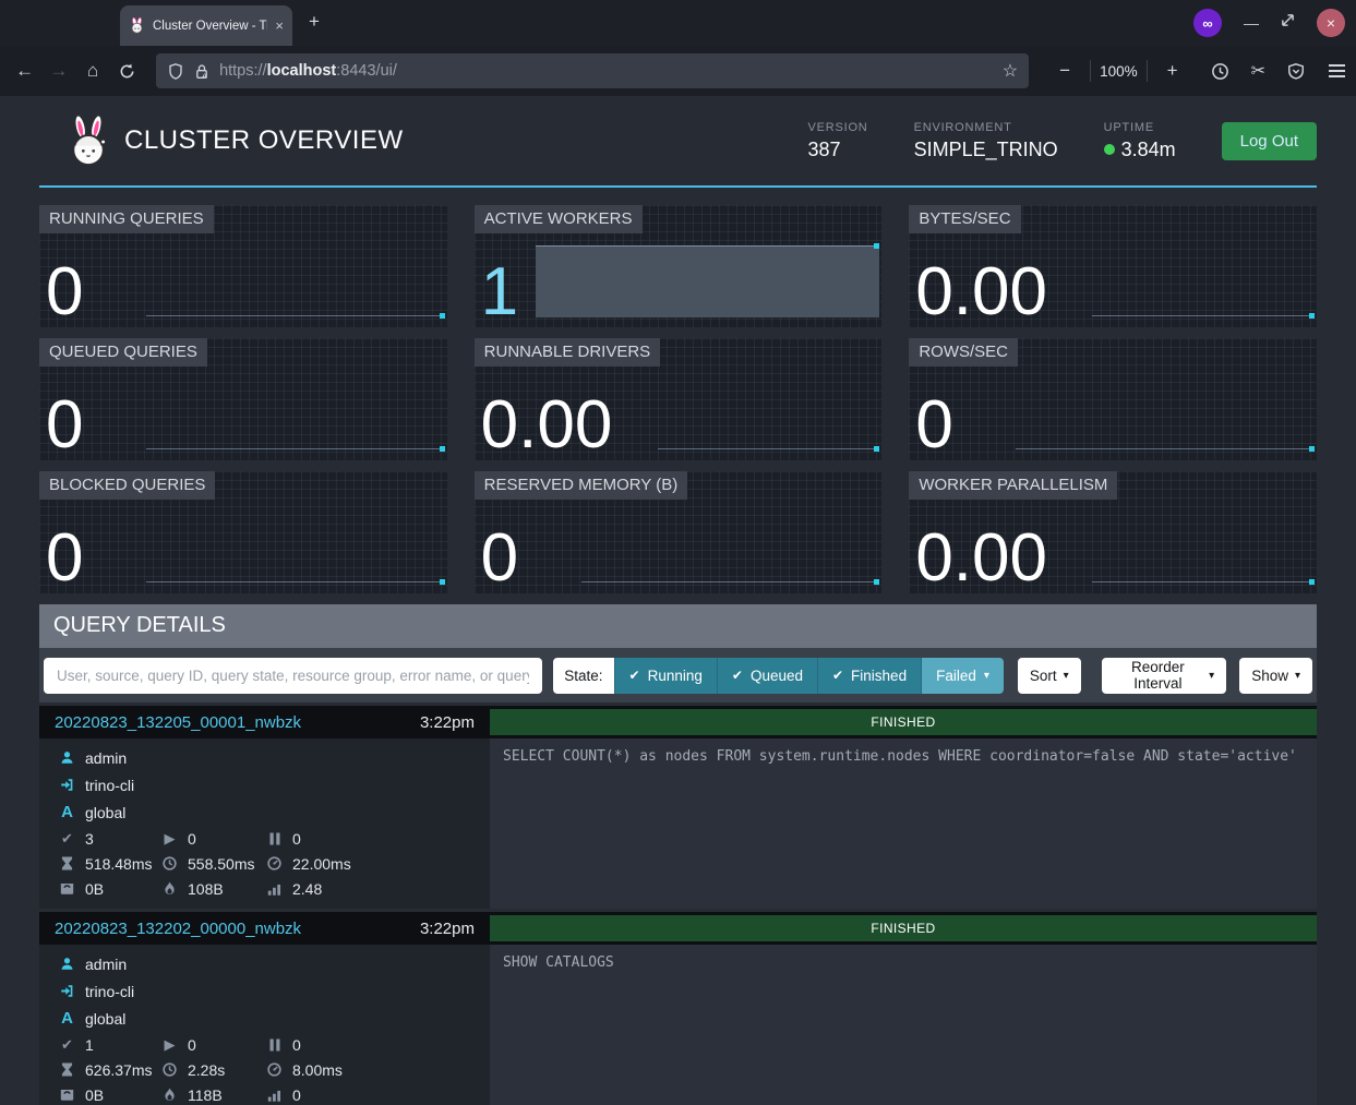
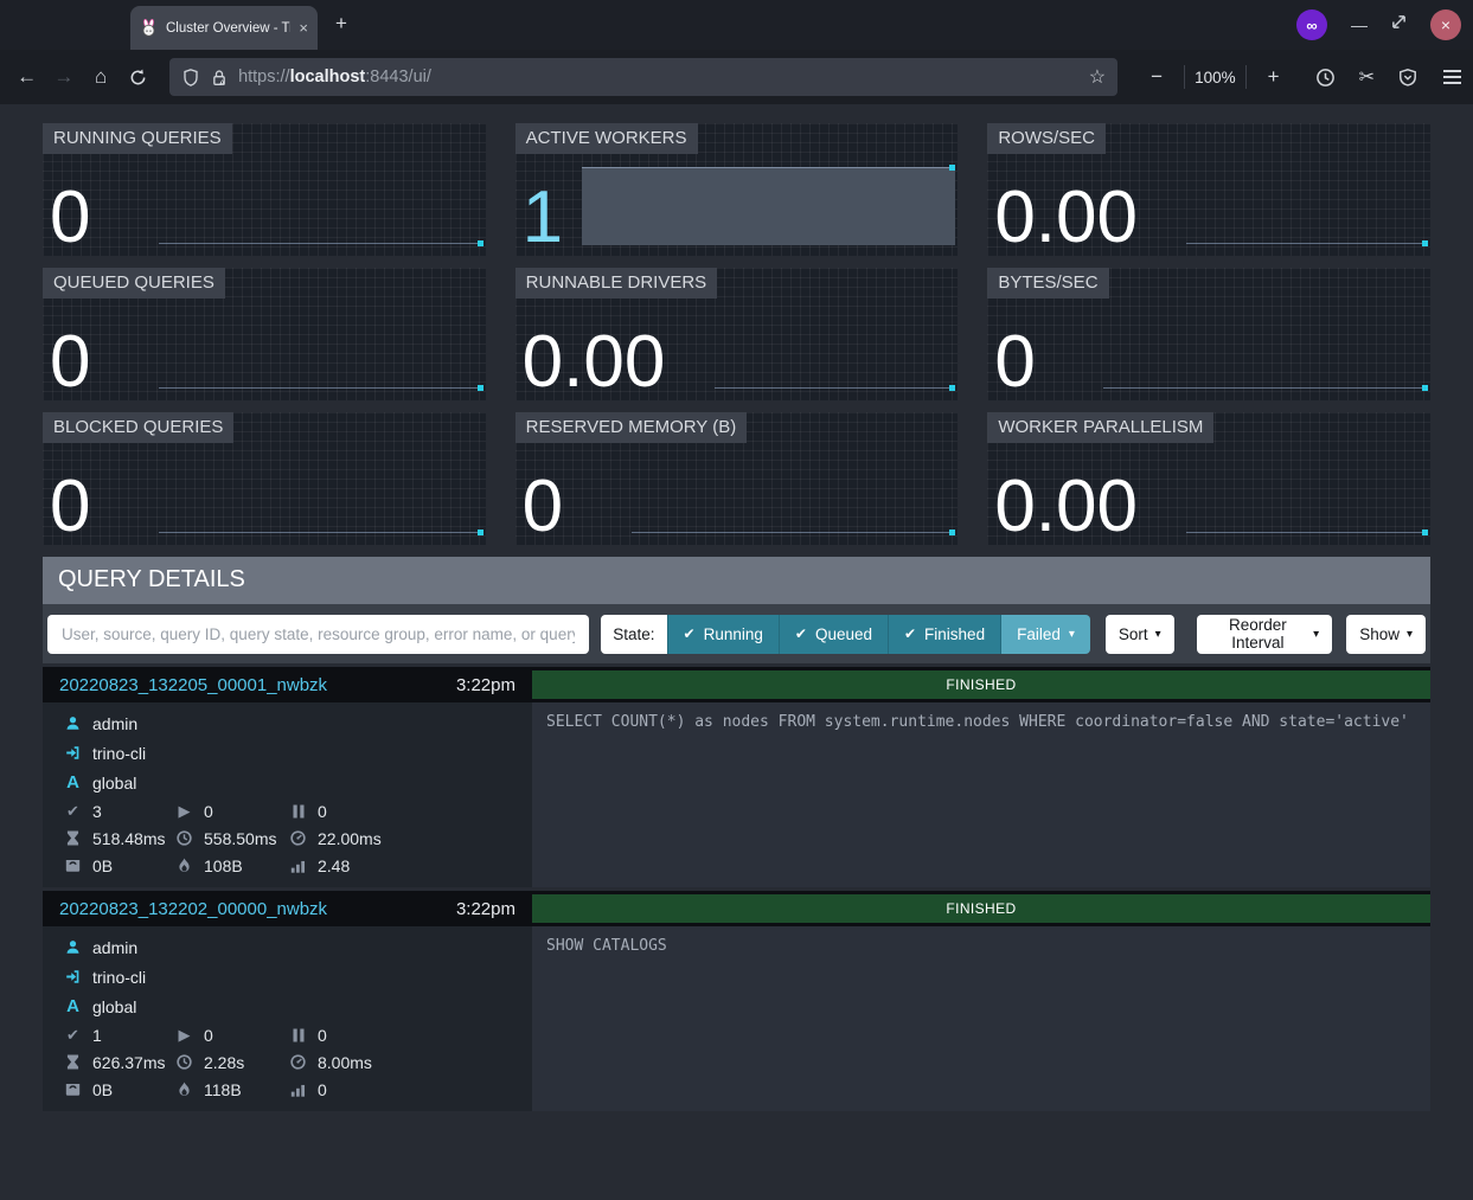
  Cluster Overview - T
  ×
  +
  ∞
  —
  ×
  ←
  →
  ⌂
  https://localhost:8443/ui/
  ☆
  −
  100%
  +
  ✂
- CLUSTER OVERVIEW
- VERSION
- 387
- ENVIRONMENT
- SIMPLE_TRINO
- UPTIME
- 3.84m
- Log Out
  RUNNING QUERIES
  0
  ACTIVE WORKERS
  1
- BYTES/SEC
+ ROWS/SEC
  0.00
  QUEUED QUERIES
  0
  RUNNABLE DRIVERS
  0.00
- ROWS/SEC
+ BYTES/SEC
  0
  BLOCKED QUERIES
  0
  RESERVED MEMORY (B)
  0
  WORKER PARALLELISM
  0.00
  QUERY DETAILS
  User, source, query ID, query state, resource group, error name, or quer
  State:
  ✔
  Running
  ✔
  Queued
  ✔
  Finished
  Failed
  ▾
  Sort
  ▾
  Reorder Interval
  ▾
  Show
  ▾
  20220823_132205_00001_nwbzk
  3:22pm
  FINISHED
  admin
  trino-cli
  A
  global
  ✔
  3
  ▶
  0
  0
  518.48ms
  558.50ms
  22.00ms
  0B
  108B
  2.48
  SELECT COUNT(*) as nodes FROM system.runtime.nodes WHERE coordinator=false AND state='active'
  20220823_132202_00000_nwbzk
  3:22pm
  FINISHED
  admin
  trino-cli
  A
  global
  ✔
  1
  ▶
  0
  0
  626.37ms
  2.28s
  8.00ms
  0B
  118B
  0
  SHOW CATALOGS
